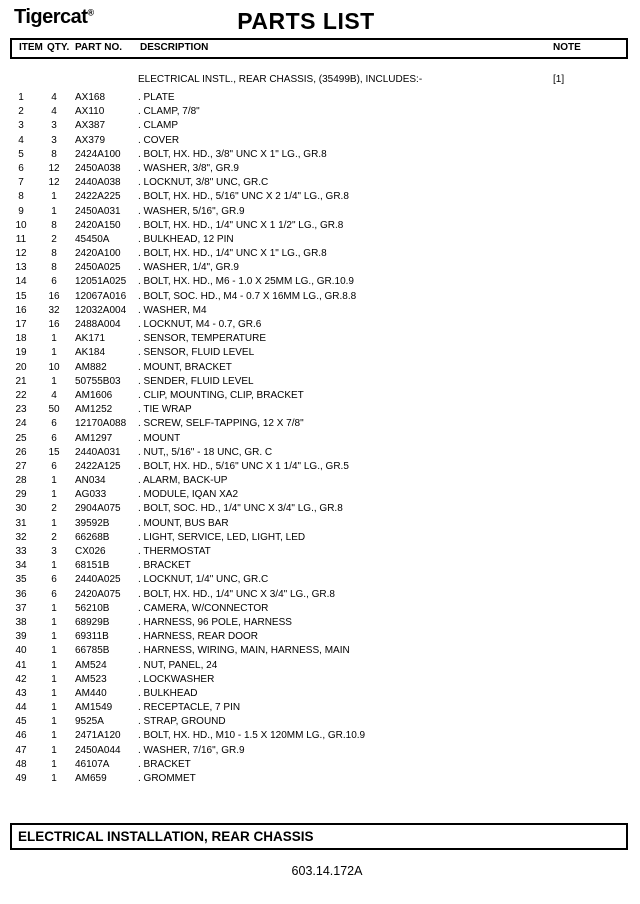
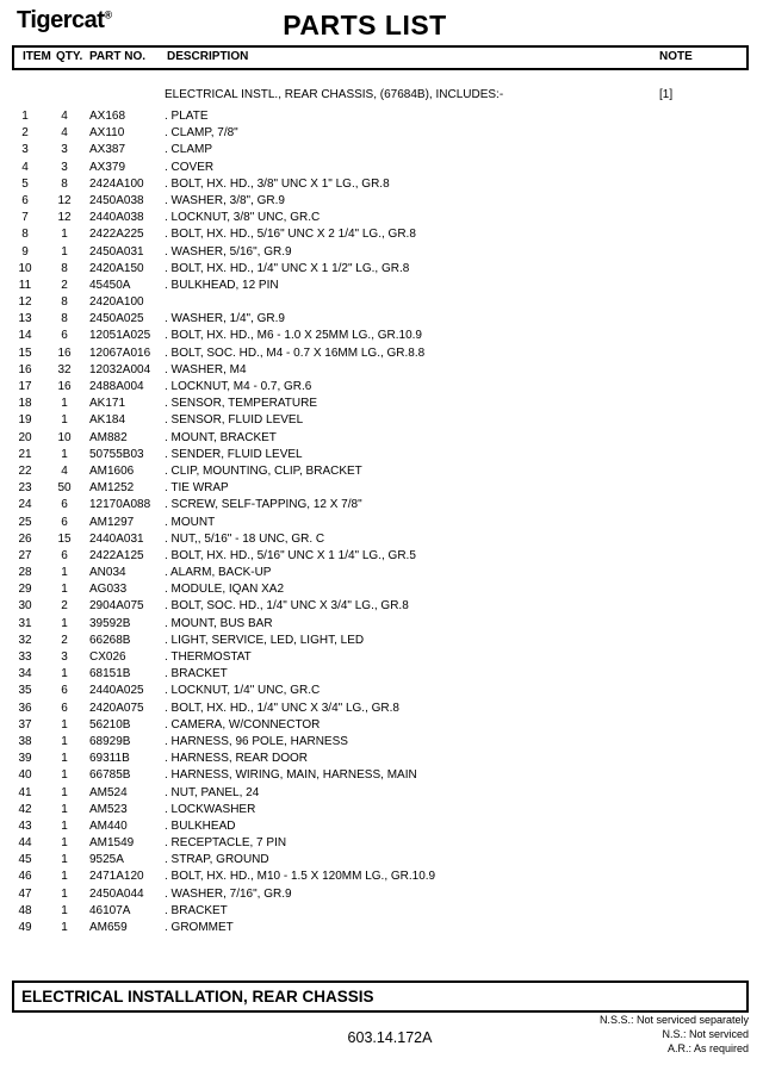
  Tigercat®
  PARTS LIST
  ITEM
  QTY.
  PART NO.
  DESCRIPTION
  NOTE
- ELECTRICAL INSTL., REAR CHASSIS, (35499B), INCLUDES:-
+ ELECTRICAL INSTL., REAR CHASSIS, (67684B), INCLUDES:-
  [1]
  1
  4
  AX168
  . PLATE
  2
  4
  AX110
  . CLAMP, 7/8"
  3
  3
  AX387
  . CLAMP
  4
  3
  AX379
  . COVER
  5
  8
  2424A100
  . BOLT, HX. HD., 3/8" UNC X 1" LG., GR.8
  6
  12
  2450A038
  . WASHER, 3/8", GR.9
  7
  12
  2440A038
  . LOCKNUT, 3/8" UNC, GR.C
  8
  1
  2422A225
  . BOLT, HX. HD., 5/16" UNC X 2 1/4" LG., GR.8
  9
  1
  2450A031
  . WASHER, 5/16", GR.9
  10
  8
  2420A150
  . BOLT, HX. HD., 1/4" UNC X 1 1/2" LG., GR.8
  11
  2
  45450A
  . BULKHEAD, 12 PIN
  12
  8
  2420A100
- . BOLT, HX. HD., 1/4" UNC X 1" LG., GR.8
  13
  8
  2450A025
  . WASHER, 1/4", GR.9
  14
  6
  12051A025
  . BOLT, HX. HD., M6 - 1.0 X 25MM LG., GR.10.9
  15
  16
  12067A016
  . BOLT, SOC. HD., M4 - 0.7 X 16MM LG., GR.8.8
  16
  32
  12032A004
  . WASHER, M4
  17
  16
  2488A004
  . LOCKNUT, M4 - 0.7, GR.6
  18
  1
  AK171
  . SENSOR, TEMPERATURE
  19
  1
  AK184
  . SENSOR, FLUID LEVEL
  20
  10
  AM882
  . MOUNT, BRACKET
  21
  1
  50755B03
  . SENDER, FLUID LEVEL
  22
  4
  AM1606
  . CLIP, MOUNTING, CLIP, BRACKET
  23
  50
  AM1252
  . TIE WRAP
  24
  6
  12170A088
  . SCREW, SELF-TAPPING, 12 X 7/8"
  25
  6
  AM1297
  . MOUNT
  26
  15
  2440A031
  . NUT,, 5/16" - 18 UNC, GR. C
  27
  6
  2422A125
  . BOLT, HX. HD., 5/16" UNC X 1 1/4" LG., GR.5
  28
  1
  AN034
  . ALARM, BACK-UP
  29
  1
  AG033
  . MODULE, IQAN XA2
  30
  2
  2904A075
  . BOLT, SOC. HD., 1/4" UNC X 3/4" LG., GR.8
  31
  1
  39592B
  . MOUNT, BUS BAR
  32
  2
  66268B
  . LIGHT, SERVICE, LED, LIGHT, LED
  33
  3
  CX026
  . THERMOSTAT
  34
  1
  68151B
  . BRACKET
  35
  6
  2440A025
  . LOCKNUT, 1/4" UNC, GR.C
  36
  6
  2420A075
  . BOLT, HX. HD., 1/4" UNC X 3/4" LG., GR.8
  37
  1
  56210B
  . CAMERA, W/CONNECTOR
  38
  1
  68929B
  . HARNESS, 96 POLE, HARNESS
  39
  1
  69311B
  . HARNESS, REAR DOOR
  40
  1
  66785B
  . HARNESS, WIRING, MAIN, HARNESS, MAIN
  41
  1
  AM524
  . NUT, PANEL, 24
  42
  1
  AM523
  . LOCKWASHER
  43
  1
  AM440
  . BULKHEAD
  44
  1
  AM1549
  . RECEPTACLE, 7 PIN
  45
  1
  9525A
  . STRAP, GROUND
  46
  1
  2471A120
  . BOLT, HX. HD., M10 - 1.5 X 120MM LG., GR.10.9
  47
  1
  2450A044
  . WASHER, 7/16", GR.9
  48
  1
  46107A
  . BRACKET
  49
  1
  AM659
  . GROMMET
  ELECTRICAL INSTALLATION, REAR CHASSIS
+ N.S.S.: Not serviced separately
+ N.S.: Not serviced
+ A.R.: As required
  603.14.172A
